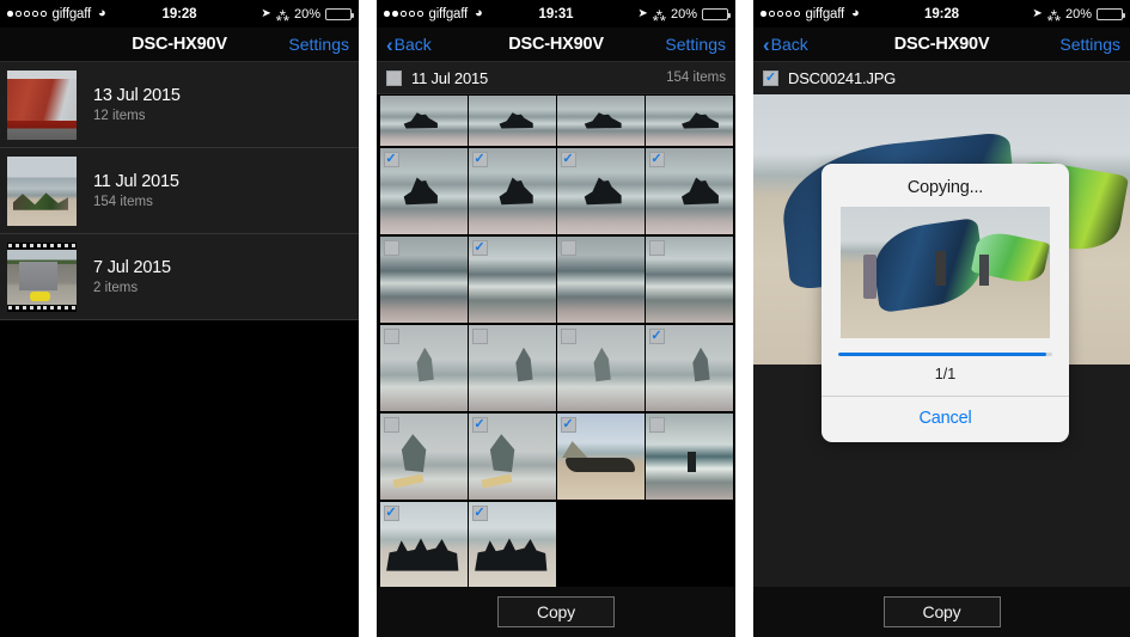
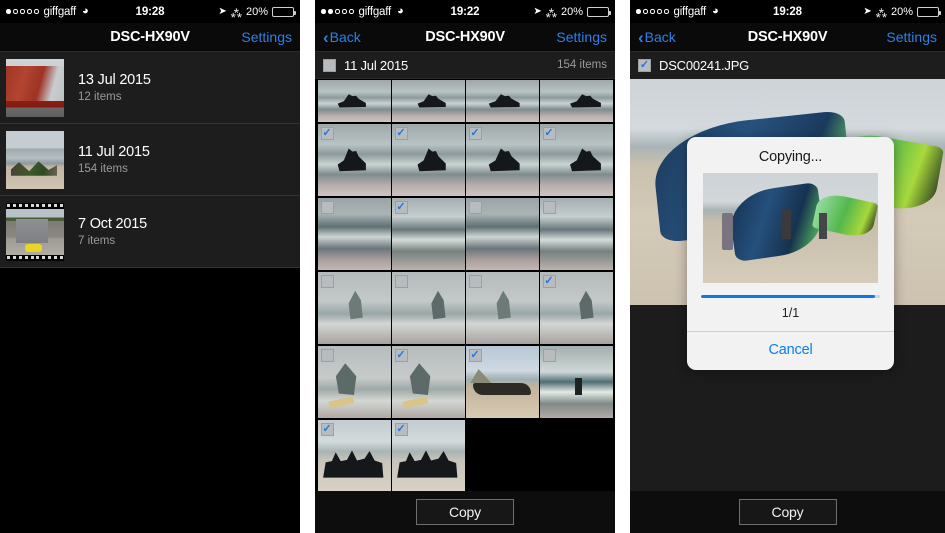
  giffgaff
  ◕
  19:28
  ➤
  ⁂
  20%
  DSC-HX90V
  Settings
  13 Jul 2015
  12 items
  11 Jul 2015
  154 items
- 7 Jul 2015
+ 7 Oct 2015
- 2 items
+ 7 items
  giffgaff
  ◕
- 19:31
+ 19:22
  ➤
  ⁂
  20%
  ‹
  Back
  DSC-HX90V
  Settings
  11 Jul 2015
  154 items
  ✓
  ✓
  ✓
  ✓
  ✓
  ✓
  ✓
  ✓
  ✓
  ✓
  Copy
  giffgaff
  ◕
  19:28
  ➤
  ⁂
  20%
  ‹
  Back
  DSC-HX90V
  Settings
  ✓
  DSC00241.JPG
  Copying...
  1/1
  Cancel
  Copy
